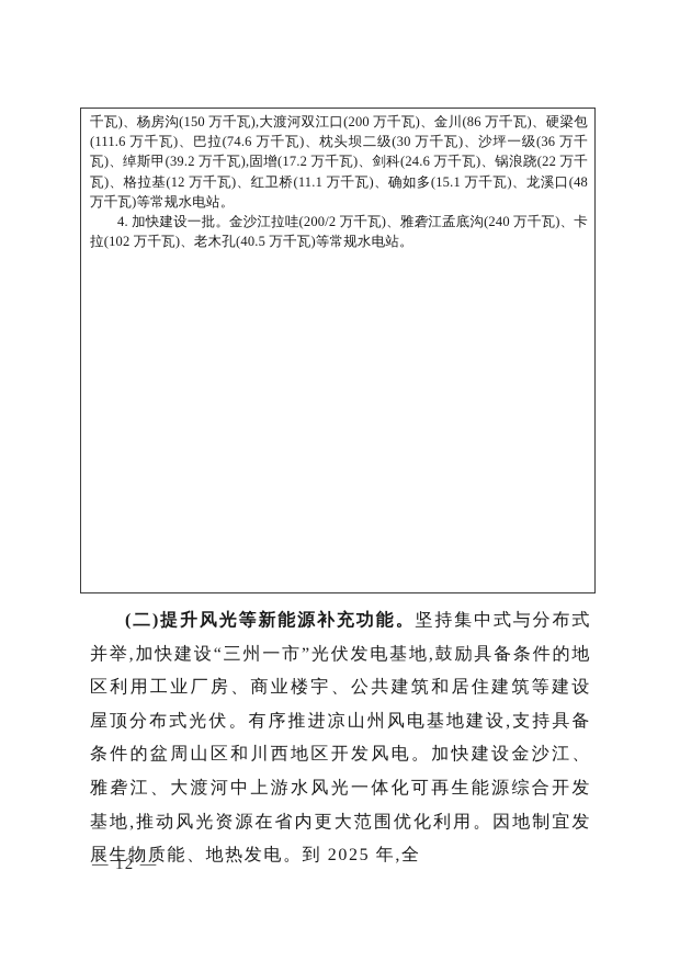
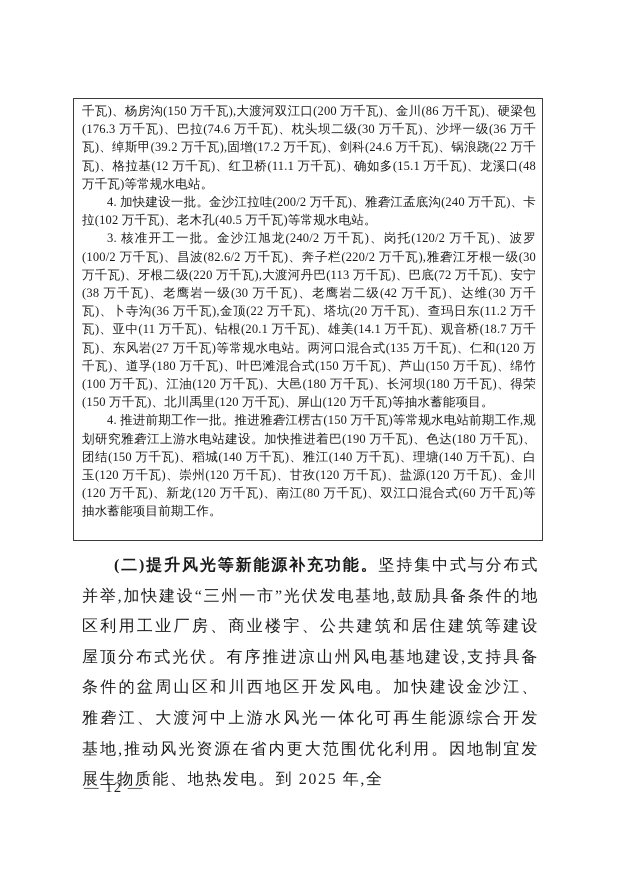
- 千瓦)、杨房沟(150 万千瓦),大渡河双江口(200 万千瓦)、金川(86 万千瓦)、硬梁包(111.6 万千瓦)、巴拉(74.6 万千瓦)、枕头坝二级(30 万千瓦)、沙坪一级(36 万千瓦)、绰斯甲(39.2 万千瓦),固增(17.2 万千瓦)、剑科(24.6 万千瓦)、锅浪跷(22 万千瓦)、格拉基(12 万千瓦)、红卫桥(11.1 万千瓦)、确如多(15.1 万千瓦)、龙溪口(48 万千瓦)等常规水电站。
+ 千瓦)、杨房沟(150 万千瓦),大渡河双江口(200 万千瓦)、金川(86 万千瓦)、硬梁包(176.3 万千瓦)、巴拉(74.6 万千瓦)、枕头坝二级(30 万千瓦)、沙坪一级(36 万千瓦)、绰斯甲(39.2 万千瓦),固增(17.2 万千瓦)、剑科(24.6 万千瓦)、锅浪跷(22 万千瓦)、格拉基(12 万千瓦)、红卫桥(11.1 万千瓦)、确如多(15.1 万千瓦)、龙溪口(48 万千瓦)等常规水电站。
  4. 加快建设一批。金沙江拉哇(200/2 万千瓦)、雅砻江孟底沟(240 万千瓦)、卡拉(102 万千瓦)、老木孔(40.5 万千瓦)等常规水电站。
+ 3. 核准开工一批。金沙江旭龙(240/2 万千瓦)、岗托(120/2 万千瓦)、波罗(100/2 万千瓦)、昌波(82.6/2 万千瓦)、奔子栏(220/2 万千瓦),雅砻江牙根一级(30 万千瓦)、牙根二级(220 万千瓦),大渡河丹巴(113 万千瓦)、巴底(72 万千瓦)、安宁(38 万千瓦)、老鹰岩一级(30 万千瓦)、老鹰岩二级(42 万千瓦)、达维(30 万千瓦)、卜寺沟(36 万千瓦),金顶(22 万千瓦)、塔坑(20 万千瓦)、查玛日东(11.2 万千瓦)、亚中(11 万千瓦)、钻根(20.1 万千瓦)、雄美(14.1 万千瓦)、观音桥(18.7 万千瓦)、东风岩(27 万千瓦)等常规水电站。两河口混合式(135 万千瓦)、仁和(120 万千瓦)、道孚(180 万千瓦)、叶巴滩混合式(150 万千瓦)、芦山(150 万千瓦)、绵竹(100 万千瓦)、江油(120 万千瓦)、大邑(180 万千瓦)、长河坝(180 万千瓦)、得荣(150 万千瓦)、北川禹里(120 万千瓦)、屏山(120 万千瓦)等抽水蓄能项目。
+ 4. 推进前期工作一批。推进雅砻江楞古(150 万千瓦)等常规水电站前期工作,规划研究雅砻江上游水电站建设。加快推进着巴(190 万千瓦)、色达(180 万千瓦)、团结(150 万千瓦)、稻城(140 万千瓦)、雅江(140 万千瓦)、理塘(140 万千瓦)、白玉(120 万千瓦)、崇州(120 万千瓦)、甘孜(120 万千瓦)、盐源(120 万千瓦)、金川(120 万千瓦)、新龙(120 万千瓦)、南江(80 万千瓦)、双江口混合式(60 万千瓦)等抽水蓄能项目前期工作。
  (二)提升风光等新能源补充功能。坚持集中式与分布式并举,加快建设“三州一市”光伏发电基地,鼓励具备条件的地区利用工业厂房、商业楼宇、公共建筑和居住建筑等建设屋顶分布式光伏。有序推进凉山州风电基地建设,支持具备条件的盆周山区和川西地区开发风电。加快建设金沙江、雅砻江、大渡河中上游水风光一体化可再生能源综合开发基地,推动风光资源在省内更大范围优化利用。因地制宜发展生物质能、地热发电。到 2025 年,全
  — 12 —
